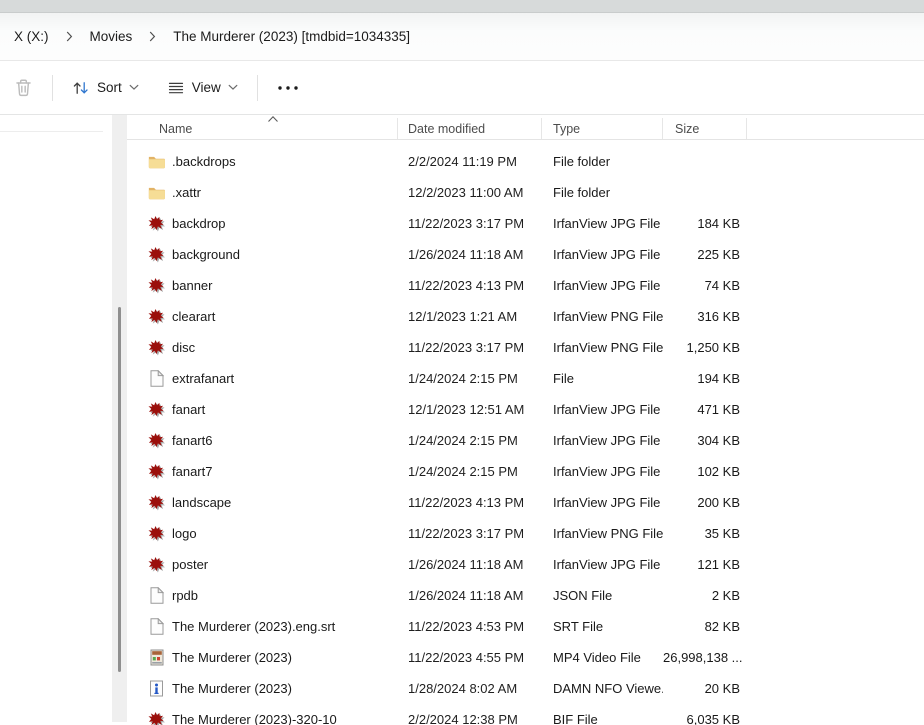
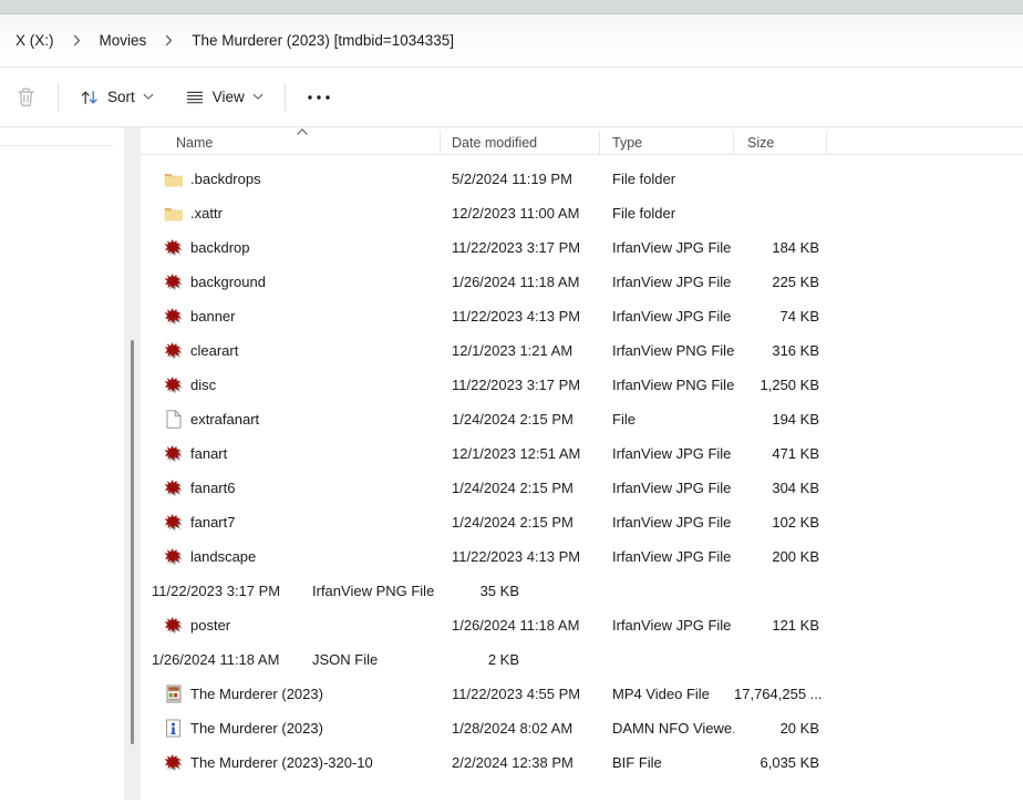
  X (X:)
  Movies
  The Murderer (2023) [tmdbid=1034335]
  Sort
  View
  Name
  Date modified
  Type
  Size
  .backdrops
- 2/2/2024 11:19 PM
+ 5/2/2024 11:19 PM
  File folder
  .xattr
  12/2/2023 11:00 AM
  File folder
  backdrop
  11/22/2023 3:17 PM
  IrfanView JPG File
  184 KB
  background
  1/26/2024 11:18 AM
  IrfanView JPG File
  225 KB
  banner
  11/22/2023 4:13 PM
  IrfanView JPG File
  74 KB
  clearart
  12/1/2023 1:21 AM
  IrfanView PNG File
  316 KB
  disc
  11/22/2023 3:17 PM
  IrfanView PNG File
  1,250 KB
  extrafanart
  1/24/2024 2:15 PM
  File
  194 KB
  fanart
  12/1/2023 12:51 AM
  IrfanView JPG File
  471 KB
  fanart6
  1/24/2024 2:15 PM
  IrfanView JPG File
  304 KB
  fanart7
  1/24/2024 2:15 PM
  IrfanView JPG File
  102 KB
  landscape
  11/22/2023 4:13 PM
  IrfanView JPG File
  200 KB
- logo
  11/22/2023 3:17 PM
  IrfanView PNG File
  35 KB
  poster
  1/26/2024 11:18 AM
  IrfanView JPG File
  121 KB
- rpdb
  1/26/2024 11:18 AM
  JSON File
  2 KB
- The Murderer (2023).eng.srt
- 11/22/2023 4:53 PM
- SRT File
- 82 KB
  The Murderer (2023)
  11/22/2023 4:55 PM
  MP4 Video File
- 26,998,138 ...
+ 17,764,255 ...
  The Murderer (2023)
  1/28/2024 8:02 AM
  DAMN NFO Viewe.
  20 KB
  The Murderer (2023)-320-10
  2/2/2024 12:38 PM
  BIF File
  6,035 KB
